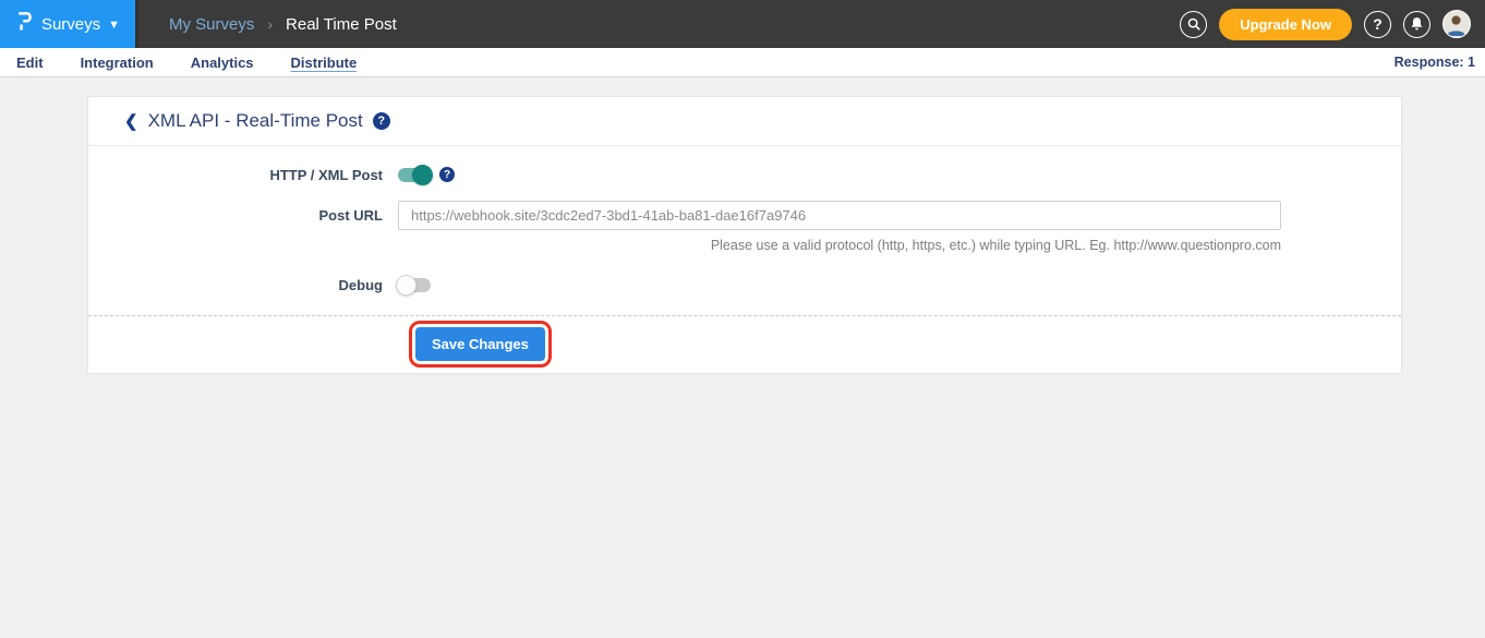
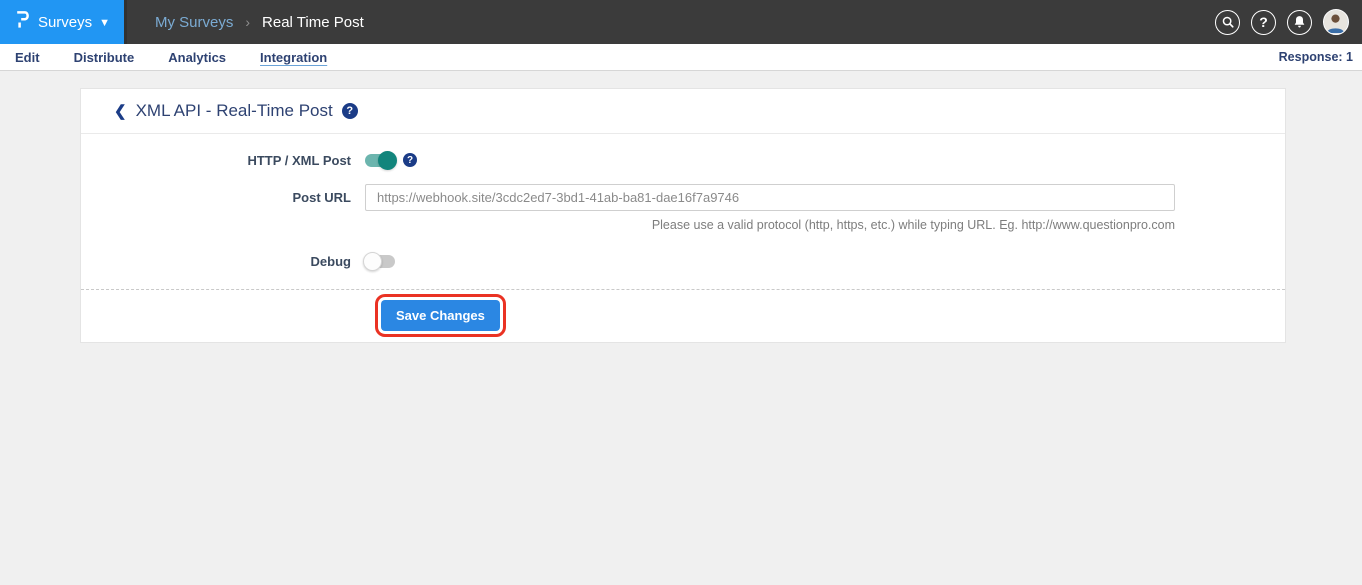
  Surveys
  ▼
  My Surveys
  ›
  Real Time Post
- Upgrade Now
  ?
  Edit
- Integration
+ Distribute
  Analytics
- Distribute
+ Integration
  Response: 1
  ❮
  XML API - Real-Time Post
  ?
  HTTP / XML Post
  ?
  Post URL
  https://webhook.site/3cdc2ed7-3bd1-41ab-ba81-dae16f7a9746
  Please use a valid protocol (http, https, etc.) while typing URL. Eg. http://www.questionpro.com
  Debug
  Save Changes
